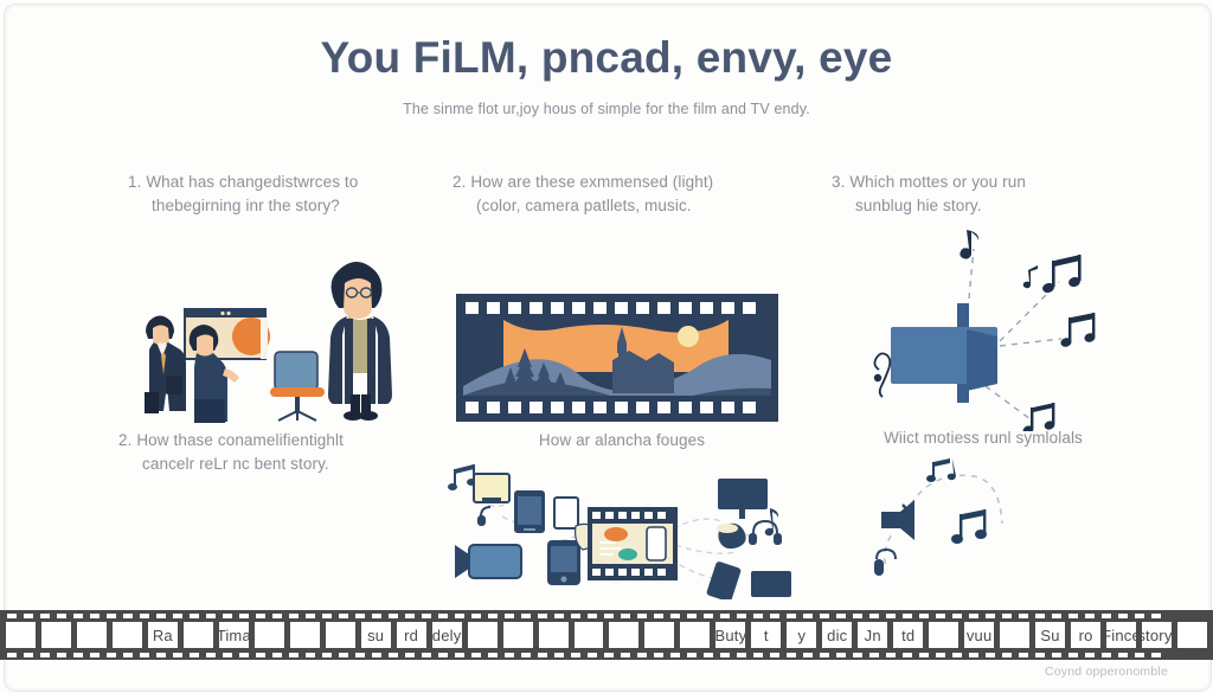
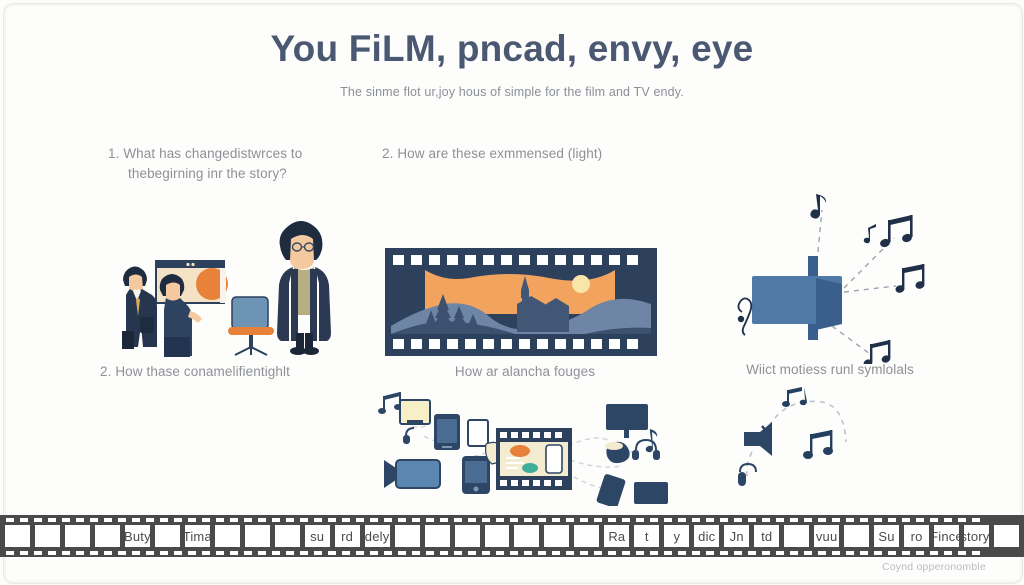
  You FiLM, pncad, envy, eye
  The sinme flot ur,joy hous of simple for the film and TV endy.
  1. What has changedistwrces to
  thebegirning inr the story?
  2. How are these exmmensed (light)
- (color, camera patllets, music.
- 3. Which mottes or you run
- sunblug hie story.
  2. How thase conamelifientighlt
- cancelr reLr nc bent story.
  How ar alancha fouges
  Wiict motiess runl symlolals
- Ra
+ Buty
  Tima
  su
  rd
  dely
- Buty
+ Ra
  t
  y
  dic
  Jn
  td
  vuu
  Su
  ro
  Fince
  story
  Coynd opperonomble
